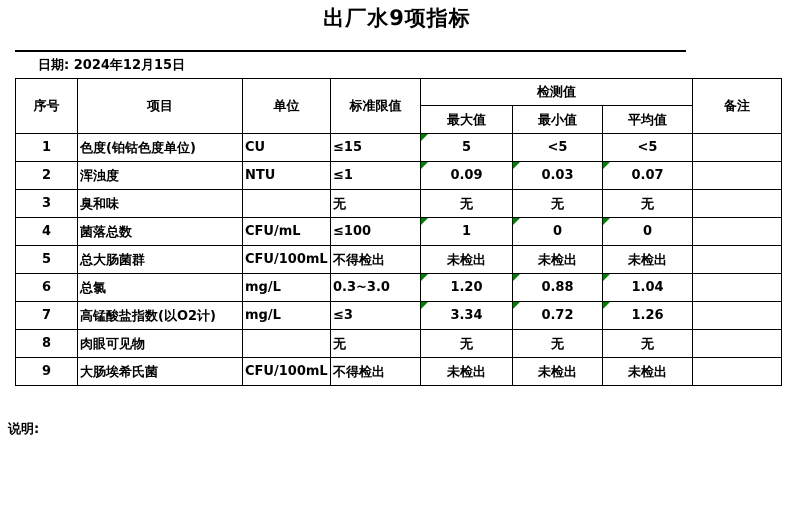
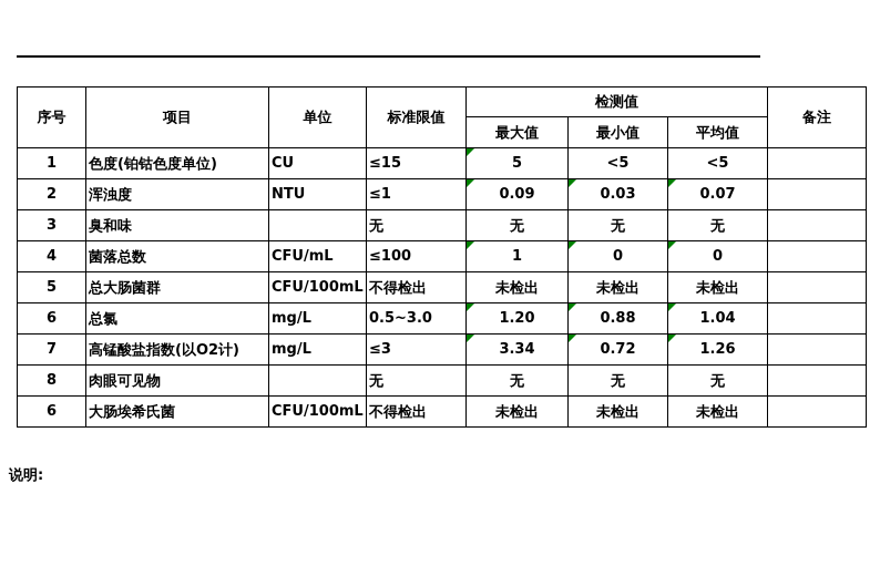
- 出厂水9项指标
- 日期: 2024年12月15日
  序号	项目	单位	标准限值	检测值	备注
  最大值	最小值	平均值
  1	色度(铂钴色度单位)	CU	≤15	5	<5	<5
  2	浑浊度	NTU	≤1	0.09	0.03	0.07
  3	臭和味		无	无	无	无
  4	菌落总数	CFU/mL	≤100	1	0	0
  5	总大肠菌群	CFU/100mL	不得检出	未检出	未检出	未检出
- 6	总氯	mg/L	0.3~3.0	1.20	0.88	1.04
+ 6	总氯	mg/L	0.5~3.0	1.20	0.88	1.04
  7	高锰酸盐指数(以O2计)	mg/L	≤3	3.34	0.72	1.26
  8	肉眼可见物		无	无	无	无
- 9	大肠埃希氏菌	CFU/100mL	不得检出	未检出	未检出	未检出
+ 6	大肠埃希氏菌	CFU/100mL	不得检出	未检出	未检出	未检出
  说明:
